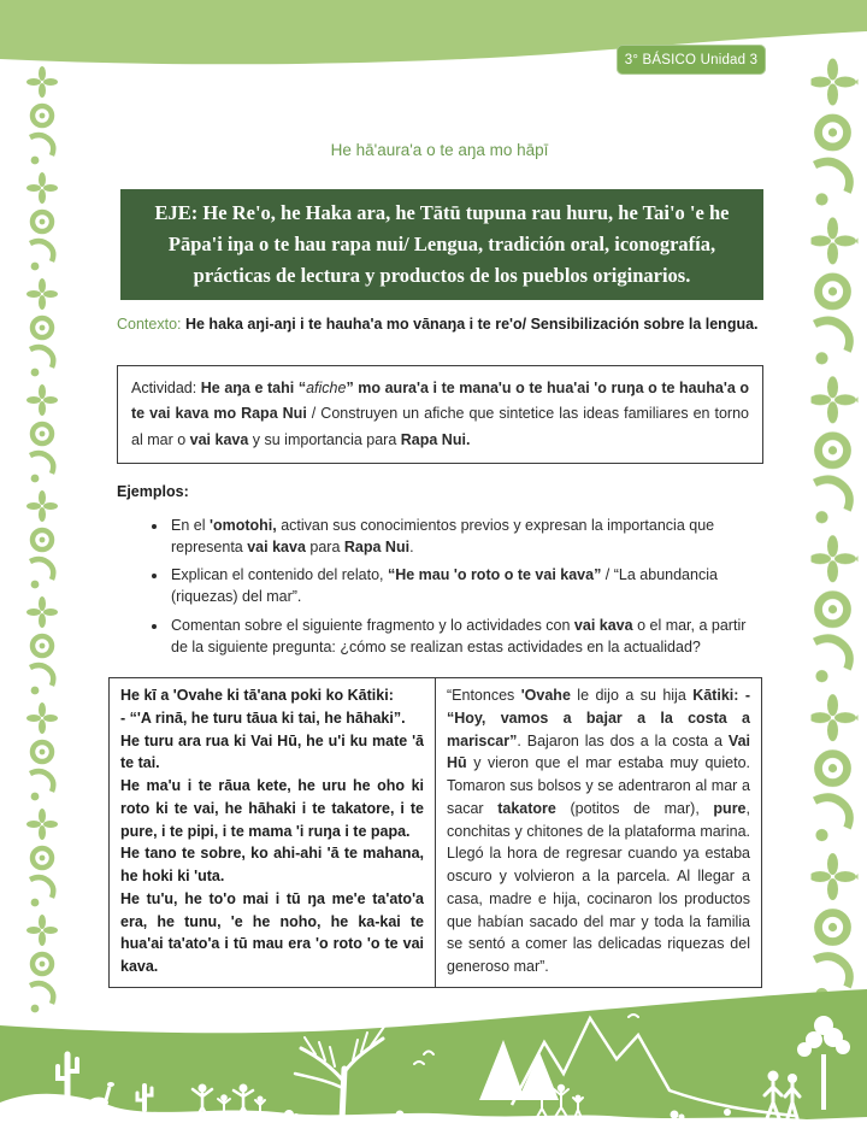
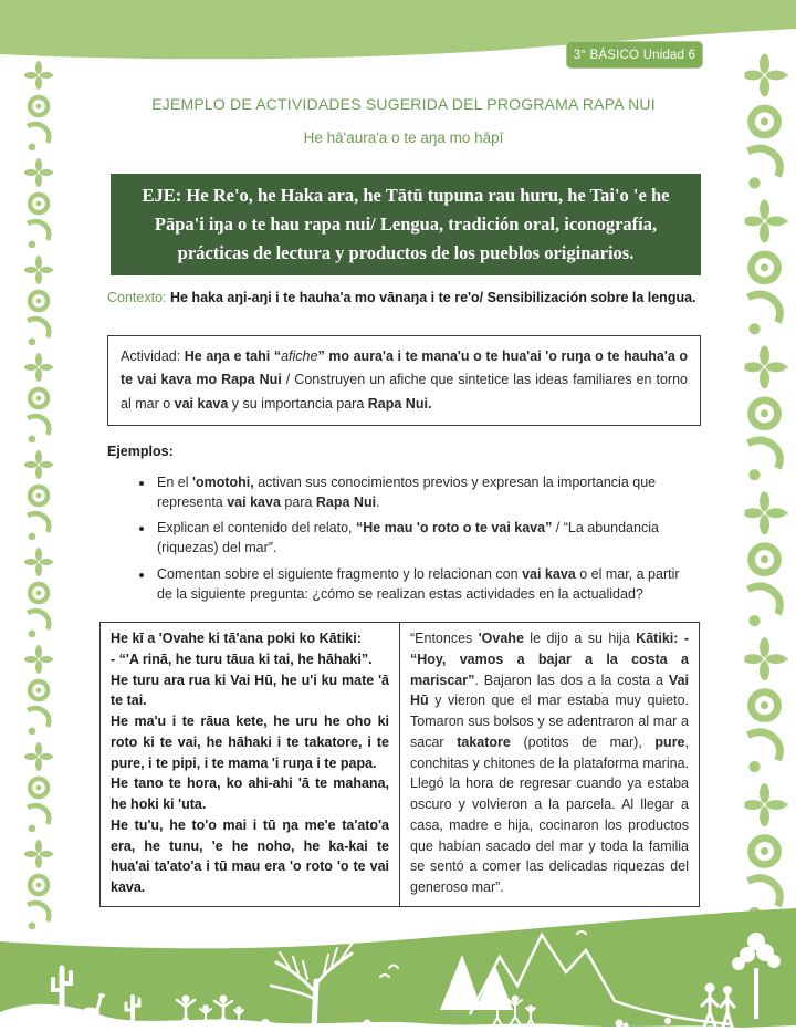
- 3° BÁSICO Unidad 3
+ 3° BÁSICO Unidad 6
+ EJEMPLO DE ACTIVIDADES SUGERIDA DEL PROGRAMA RAPA NUI
  He hā'aura'a o te aŋa mo hāpī
  EJE: He Re'o, he Haka ara, he Tātū tupuna rau huru, he Tai'o 'e he Pāpa'i iŋa o te hau rapa nui/ Lengua, tradición oral, iconografía, prácticas de lectura y productos de los pueblos originarios.
  Contexto: He haka aŋi-aŋi i te hauha'a mo vānaŋa i te re'o/ Sensibilización sobre la lengua.
  Actividad: He aŋa e tahi “afiche” mo aura'a i te mana'u o te hua'ai 'o ruŋa o te hauha'a o te vai kava mo Rapa Nui / Construyen un afiche que sintetice las ideas familiares en torno al mar o vai kava y su importancia para Rapa Nui.
  Ejemplos:
  En el 'omotohi, activan sus conocimientos previos y expresan la importancia que representa vai kava para Rapa Nui.
  Explican el contenido del relato, “He mau 'o roto o te vai kava” / “La abundancia (riquezas) del mar”.
- Comentan sobre el siguiente fragmento y lo actividades con vai kava o el mar, a partir de la siguiente pregunta: ¿cómo se realizan estas actividades en la actualidad?
+ Comentan sobre el siguiente fragmento y lo relacionan con vai kava o el mar, a partir de la siguiente pregunta: ¿cómo se realizan estas actividades en la actualidad?
- He kī a 'Ovahe ki tā'ana poki ko Kātiki:- “'A rinā, he turu tāua ki tai, he hāhaki”.He turu ara rua ki Vai Hū, he u'i ku mate 'ā te tai.He ma'u i te rāua kete, he uru he oho ki roto ki te vai, he hāhaki i te takatore, i te pure, i te pipi, i te mama 'i ruŋa i te papa.He tano te sobre, ko ahi-ahi 'ā te mahana, he hoki ki 'uta.He tu'u, he to'o mai i tū ŋa me'e ta'ato'a era, he tunu, 'e he noho, he ka-kai te hua'ai ta'ato'a i tū mau era 'o roto 'o te vai kava.	“Entonces 'Ovahe le dijo a su hija Kātiki: - “Hoy, vamos a bajar a la costa a mariscar”. Bajaron las dos a la costa a Vai Hū y vieron que el mar estaba muy quieto. Tomaron sus bolsos y se adentraron al mar a sacar takatore (potitos de mar), pure, conchitas y chitones de la plataforma marina. Llegó la hora de regresar cuando ya estaba oscuro y volvieron a la parcela. Al llegar a casa, madre e hija, cocinaron los productos que habían sacado del mar y toda la familia se sentó a comer las delicadas riquezas del generoso mar”.
+ He kī a 'Ovahe ki tā'ana poki ko Kātiki:- “'A rinā, he turu tāua ki tai, he hāhaki”.He turu ara rua ki Vai Hū, he u'i ku mate 'ā te tai.He ma'u i te rāua kete, he uru he oho ki roto ki te vai, he hāhaki i te takatore, i te pure, i te pipi, i te mama 'i ruŋa i te papa.He tano te hora, ko ahi-ahi 'ā te mahana, he hoki ki 'uta.He tu'u, he to'o mai i tū ŋa me'e ta'ato'a era, he tunu, 'e he noho, he ka-kai te hua'ai ta'ato'a i tū mau era 'o roto 'o te vai kava.	“Entonces 'Ovahe le dijo a su hija Kātiki: - “Hoy, vamos a bajar a la costa a mariscar”. Bajaron las dos a la costa a Vai Hū y vieron que el mar estaba muy quieto. Tomaron sus bolsos y se adentraron al mar a sacar takatore (potitos de mar), pure, conchitas y chitones de la plataforma marina. Llegó la hora de regresar cuando ya estaba oscuro y volvieron a la parcela. Al llegar a casa, madre e hija, cocinaron los productos que habían sacado del mar y toda la familia se sentó a comer las delicadas riquezas del generoso mar”.
